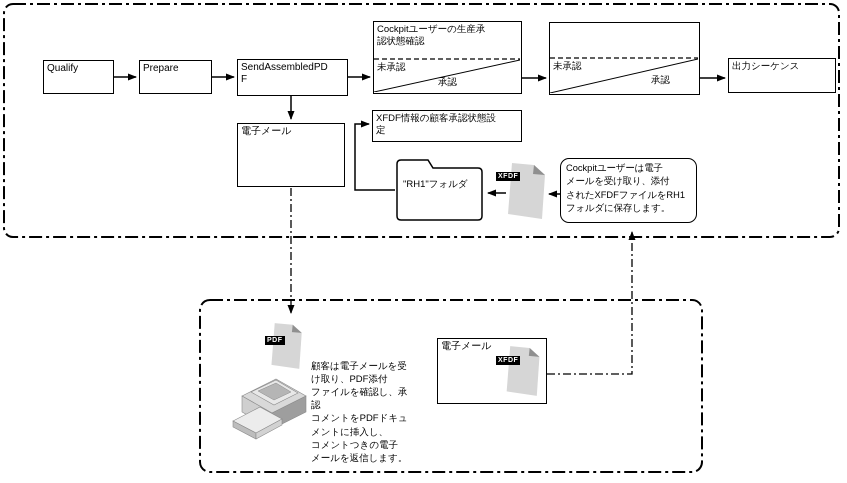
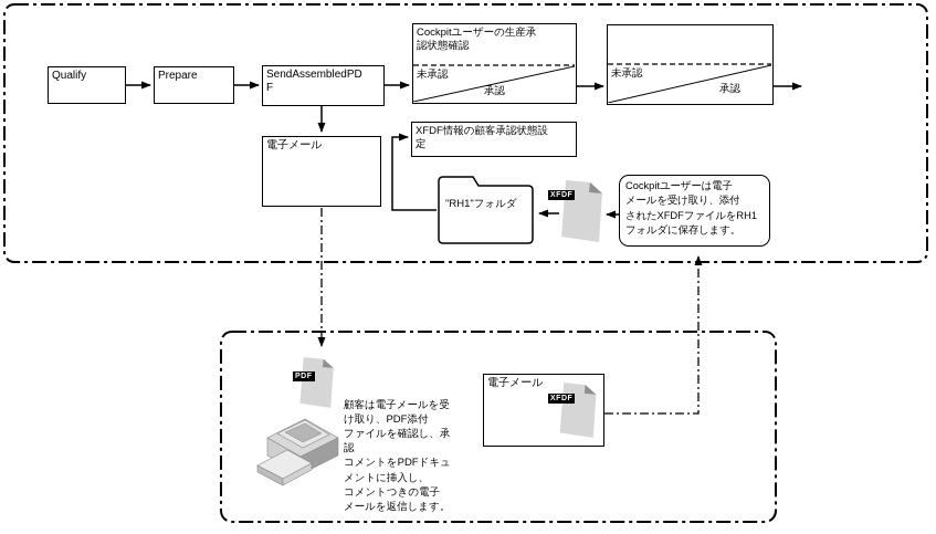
  Qualify
  Prepare
  SendAssembledPD
  F
  Cockpitユーザーの生産承
  認状態確認
  未承認
  承認
  未承認
  承認
- 出力シーケンス
  XFDF情報の顧客承認状態設
  定
  電子メール
  "RH1"フォルダ
  Cockpitユーザーは電子
  メールを受け取り、添付
  されたXFDFファイルをRH1
  フォルダに保存します。
  顧客は電子メールを受
  け取り、PDF添付
  ファイルを確認し、承
  認
  コメントをPDFドキュ
  メントに挿入し、
  コメントつきの電子
  メールを返信します。
  電子メール
